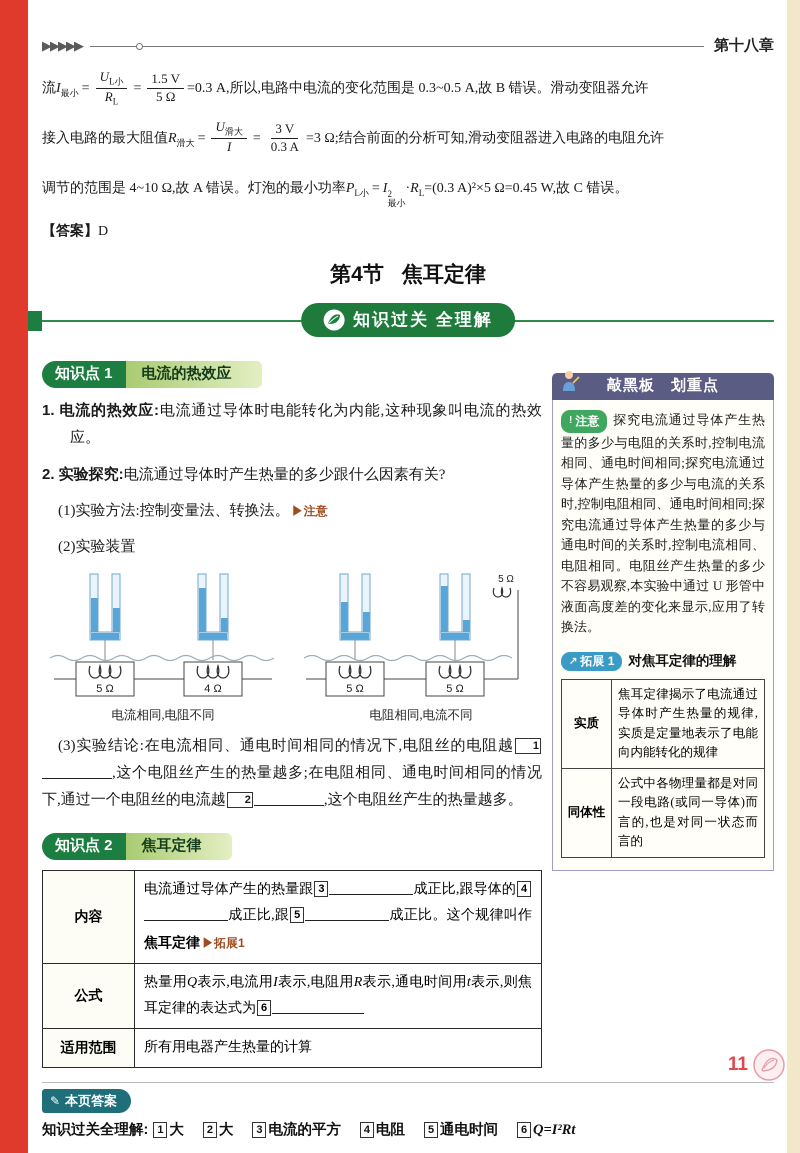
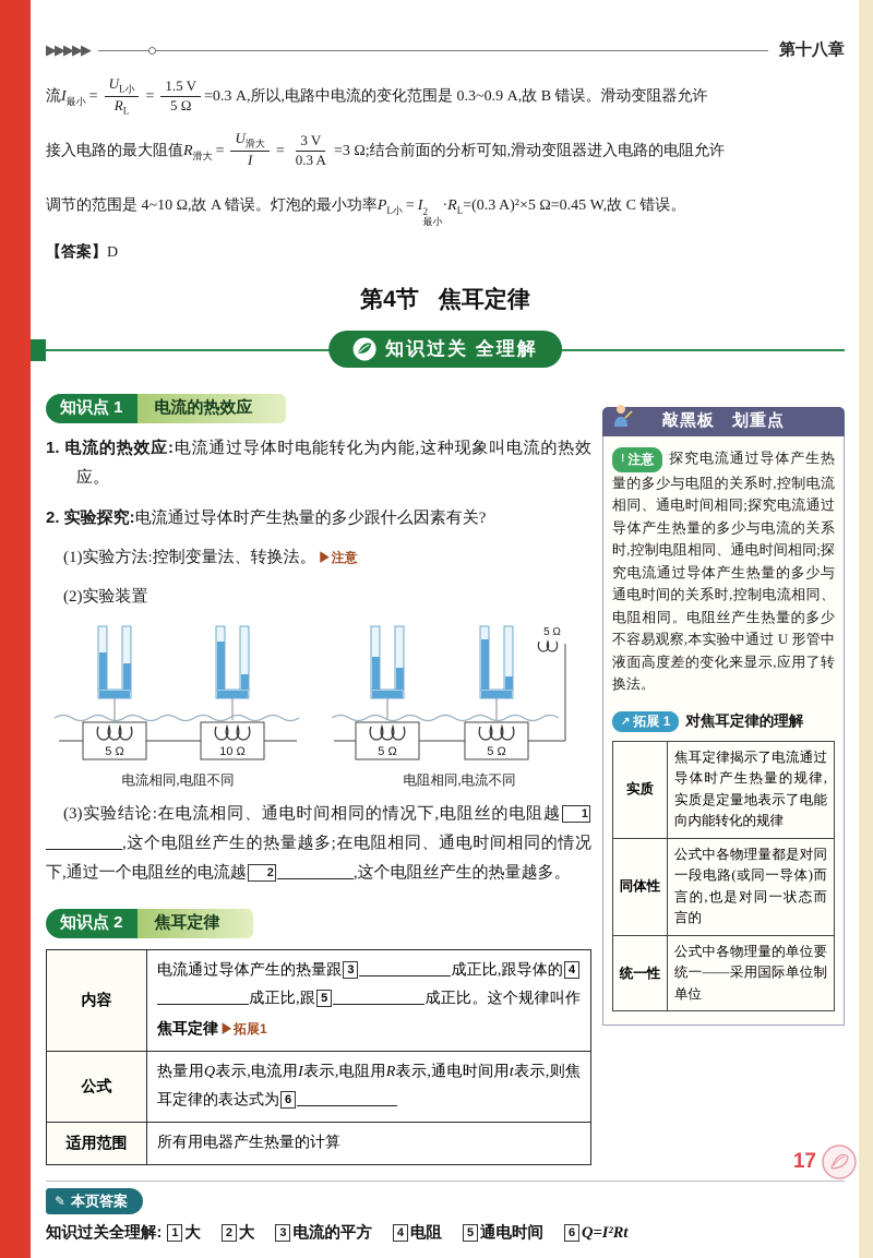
  ▶▶▶▶▶
  第十八章
  流I最小 =
  UL小
  RL
  =
  1.5 V
  5 Ω
- =0.3 A,所以,电路中电流的变化范围是 0.3~0.5 A,故 B 错误。滑动变阻器允许
+ =0.3 A,所以,电路中电流的变化范围是 0.3~0.9 A,故 B 错误。滑动变阻器允许
  接入电路的最大阻值R滑大 =
  U滑大
  I
  =
  3 V
  0.3 A
  =3 Ω;结合前面的分析可知,滑动变阻器进入电路的电阻允许
  调节的范围是 4~10 Ω,故 A 错误。灯泡的最小功率PL小 = I
  2
  最小
  ·RL=(0.3 A)²×5 Ω=0.45 W,故 C 错误。
  【答案】D
  第4节 焦耳定律
  知识过关 全理解
  知识点 1
  电流的热效应
  1. 电流的热效应:电流通过导体时电能转化为内能,这种现象叫电流的热效应。
  2. 实验探究:电流通过导体时产生热量的多少跟什么因素有关?
  (1)实验方法:控制变量法、转换法。 ▶注意
  (2)实验装置
  5 Ω
- 4 Ω
+ 10 Ω
  电流相同,电阻不同
  5 Ω
  5 Ω
  5 Ω
  电阻相同,电流不同
  (3)实验结论:在电流相同、通电时间相同的情况下,电阻丝的电阻越 1,这个电阻丝产生的热量越多;在电阻相同、通电时间相同的情况下,通过一个电阻丝的电流越 2 ,这个电阻丝产生的热量越多。
  知识点 2
  焦耳定律
  内容	电流通过导体产生的热量跟 3 成正比,跟导体的 4成正比,跟 5 成正比。这个规律叫作焦耳定律 ▶拓展1
  公式	热量用Q表示,电流用I表示,电阻用R表示,通电时间用t表示,则焦耳定律的表达式为 6
  适用范围	所有用电器产生热量的计算
  敲黑板 划重点
  !
  注意
  探究电流通过导体产生热量的多少与电阻的关系时,控制电流相同、通电时间相同;探究电流通过导体产生热量的多少与电流的关系时,控制电阻相同、通电时间相同;探究电流通过导体产生热量的多少与通电时间的关系时,控制电流相同、电阻相同。电阻丝产生热量的多少不容易观察,本实验中通过 U 形管中液面高度差的变化来显示,应用了转换法。
  ↗
  拓展 1
  对焦耳定律的理解
  实质	焦耳定律揭示了电流通过导体时产生热量的规律,实质是定量地表示了电能向内能转化的规律
  同体性	公式中各物理量都是对同一段电路(或同一导体)而言的,也是对同一状态而言的
+ 统一性	公式中各物理量的单位要统一——采用国际单位制单位
  ✎
  本页答案
  知识过关全理解: 1 大 2 大 3 电流的平方 4 电阻 5 通电时间 6 Q=I²Rt
- 11
+ 17
